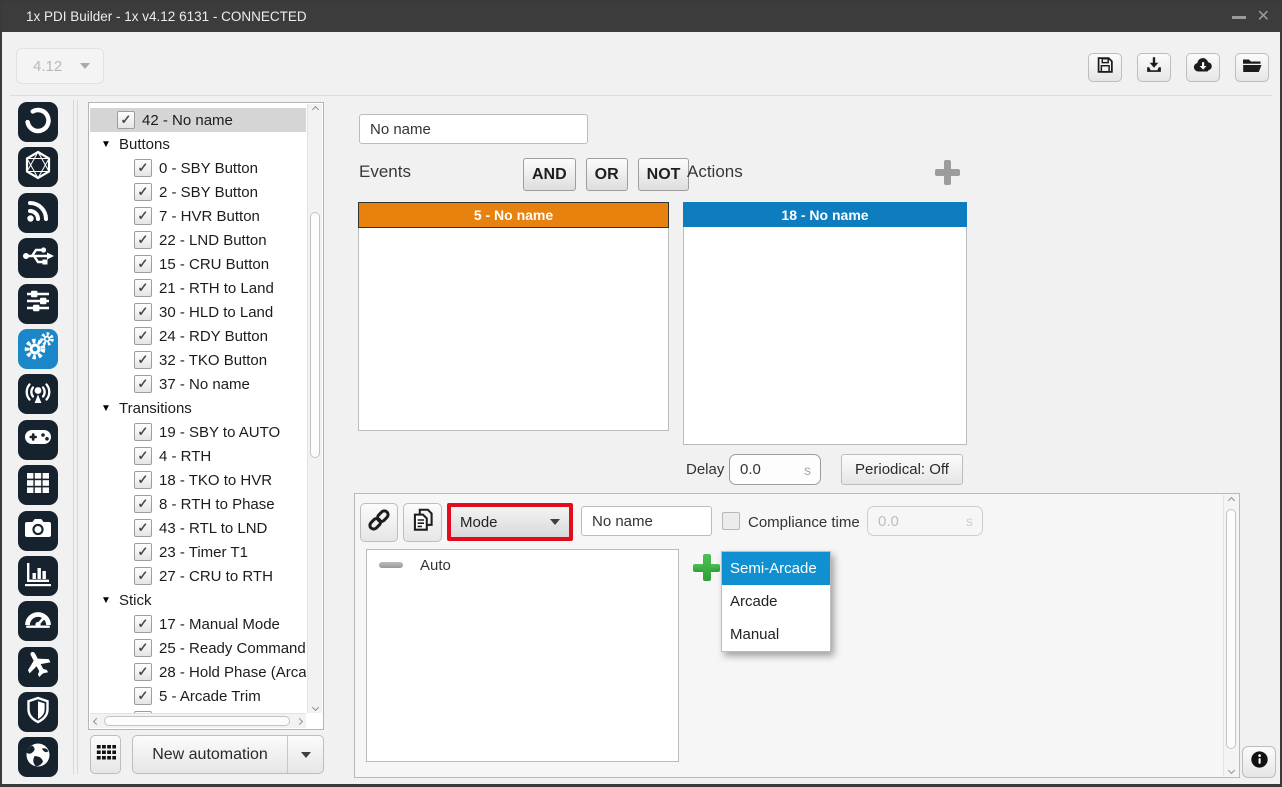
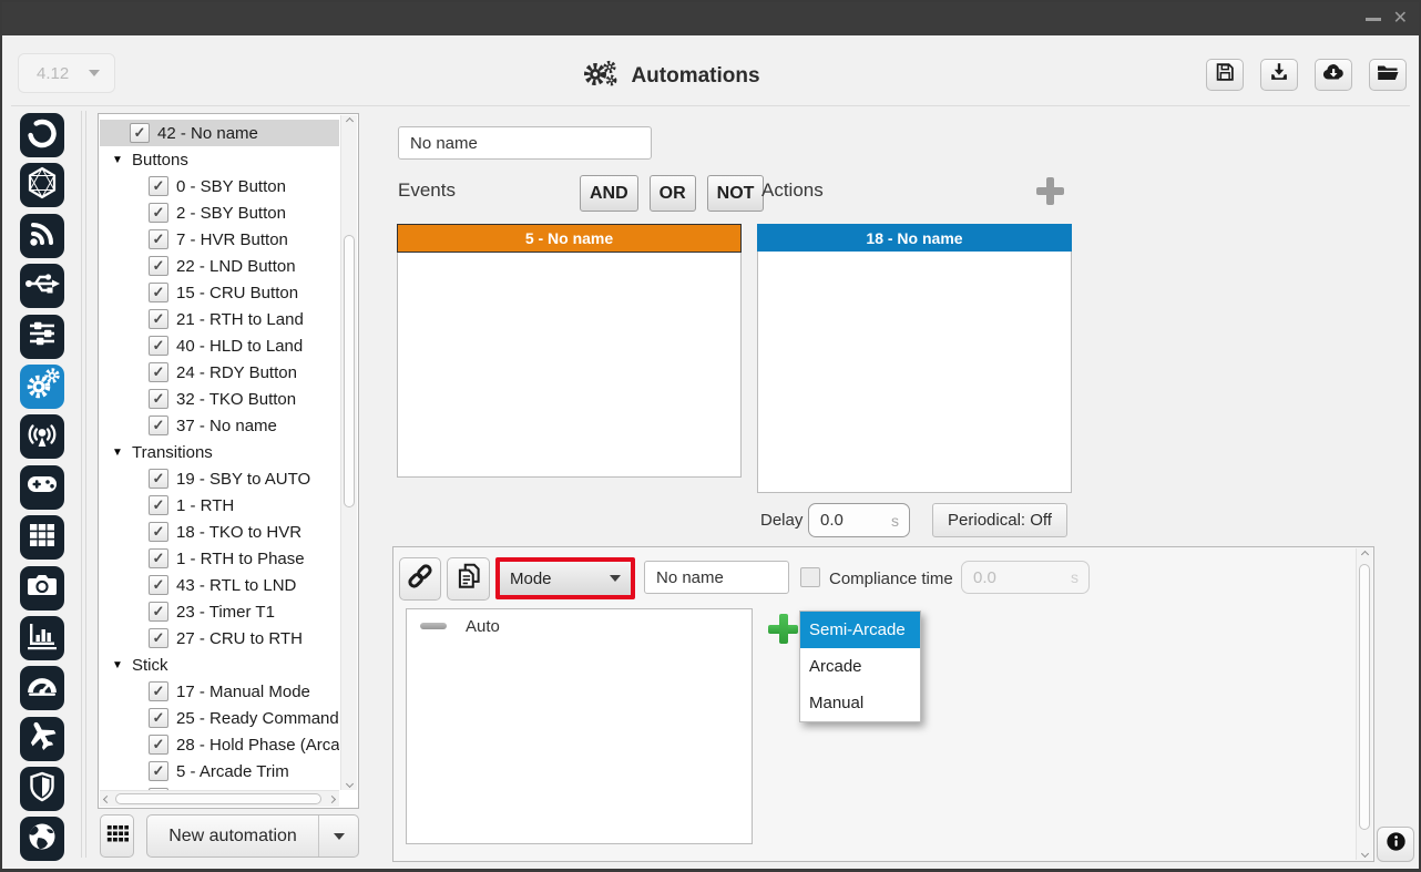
- 1x PDI Builder - 1x v4.12 6131 - CONNECTED
  ✕
  4.12
+ Automations
  ✓
  42 - No name
  ▼
  Buttons
  ✓
  0 - SBY Button
  ✓
  2 - SBY Button
  ✓
  7 - HVR Button
  ✓
  22 - LND Button
  ✓
  15 - CRU Button
  ✓
  21 - RTH to Land
  ✓
- 30 - HLD to Land
+ 40 - HLD to Land
  ✓
  24 - RDY Button
  ✓
  32 - TKO Button
  ✓
  37 - No name
  ▼
  Transitions
  ✓
  19 - SBY to AUTO
  ✓
- 4 - RTH
+ 1 - RTH
  ✓
  18 - TKO to HVR
  ✓
- 8 - RTH to Phase
+ 1 - RTH to Phase
  ✓
  43 - RTL to LND
  ✓
  23 - Timer T1
  ✓
  27 - CRU to RTH
  ▼
  Stick
  ✓
  17 - Manual Mode
  ✓
  25 - Ready Command
  ✓
  28 - Hold Phase (Arca
  ✓
  5 - Arcade Trim
  New automation
  No name
  Events
  AND
  OR
  NOT
  Actions
  5 - No name
  18 - No name
  Delay
  0.0
  s
  Periodical: Off
  Mode
  No name
  Compliance time
  0.0
  s
  Auto
  Semi-Arcade
  Arcade
  Manual
